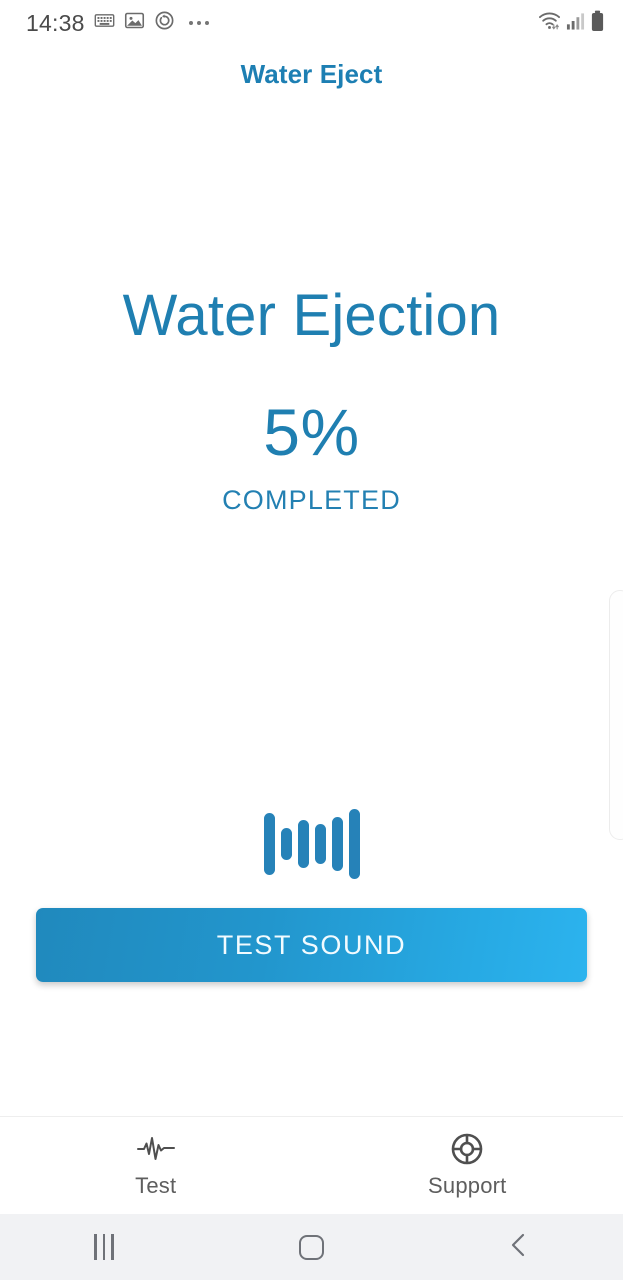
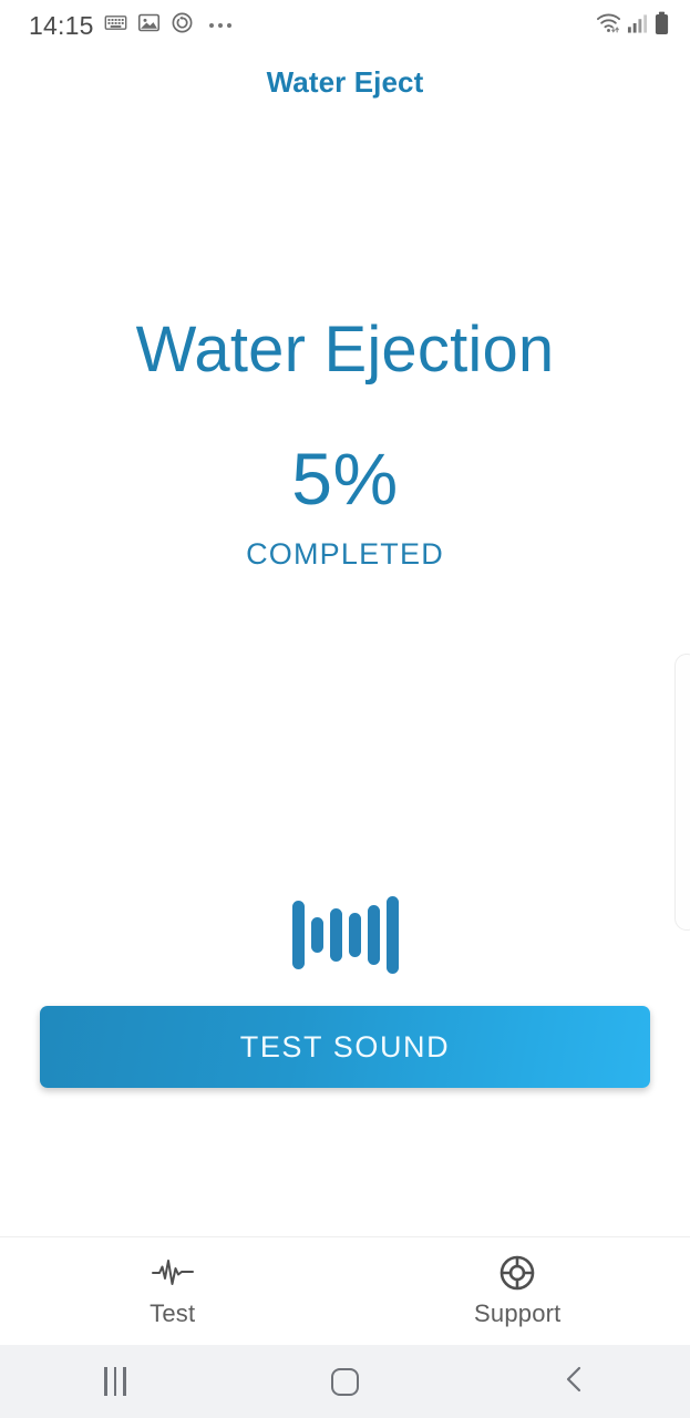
- 14:38
+ 14:15
  Water Eject
  Water Ejection
  5%
  COMPLETED
  TEST SOUND
  Test
  Support
